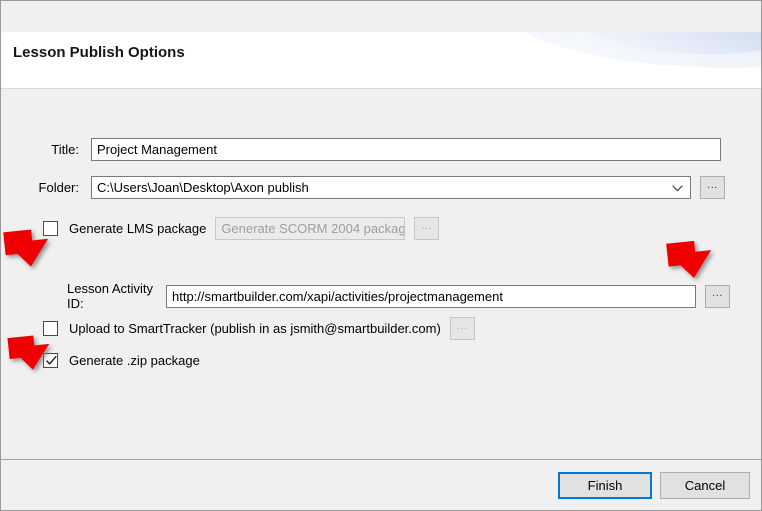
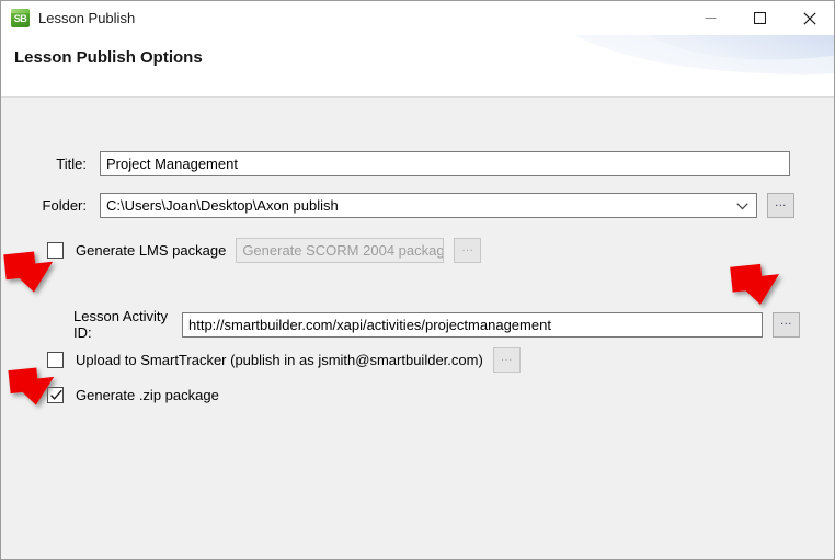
+ SB
+ Lesson Publish
  Lesson Publish Options
  Title:
  Project Management
  Folder:
  C:\Users\Joan\Desktop\Axon publish
  ...
  Generate LMS package
  Generate SCORM 2004 packag
  ...
  Lesson Activity ID:
  http://smartbuilder.com/xapi/activities/projectmanagement
  ...
  Upload to SmartTracker (publish in as jsmith@smartbuilder.com)
  ...
  Generate .zip package
- Finish
- Cancel
